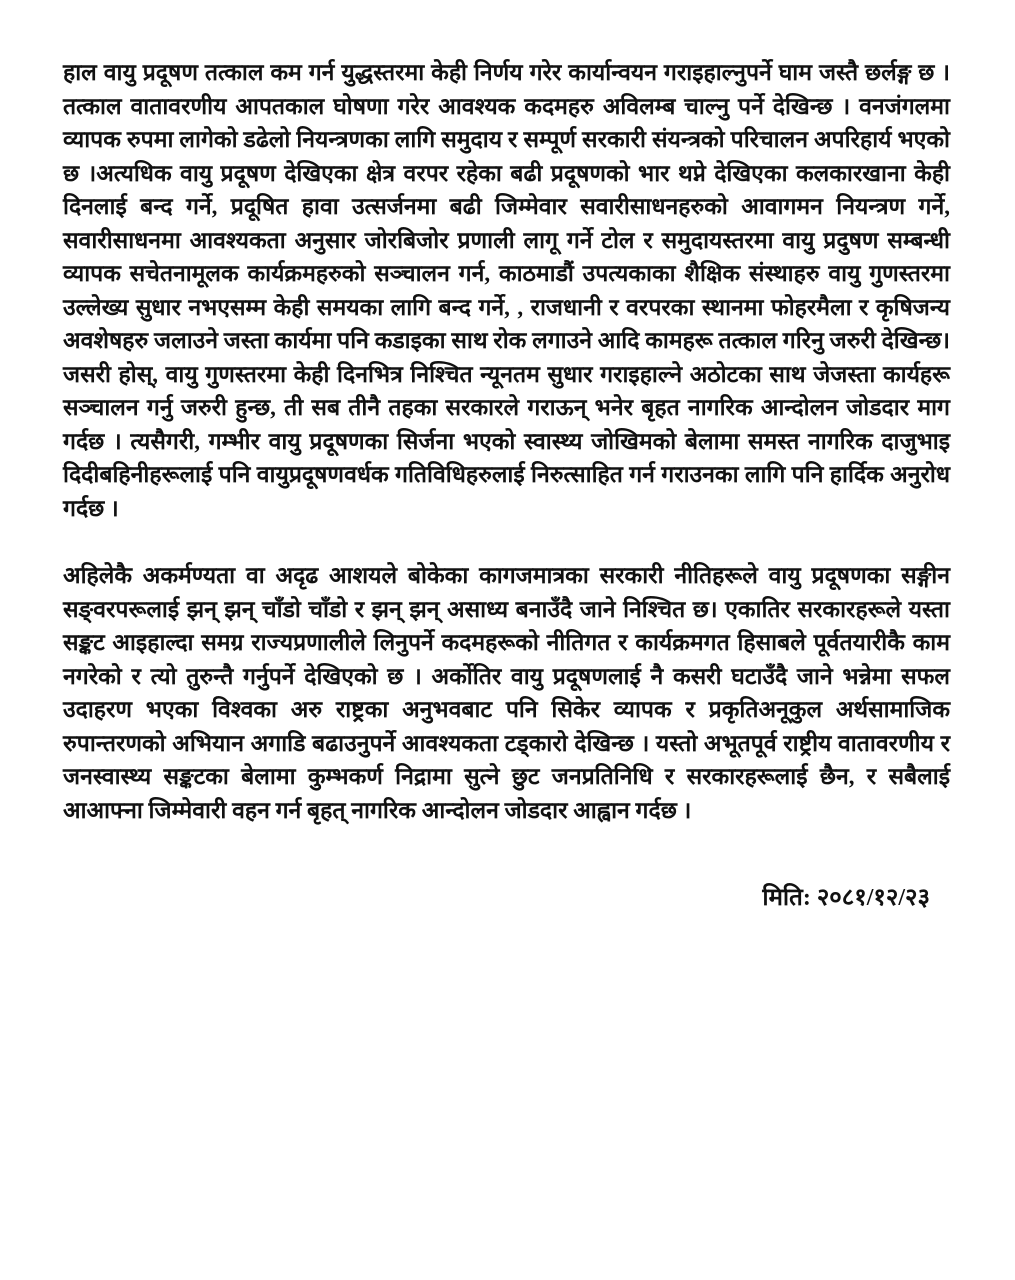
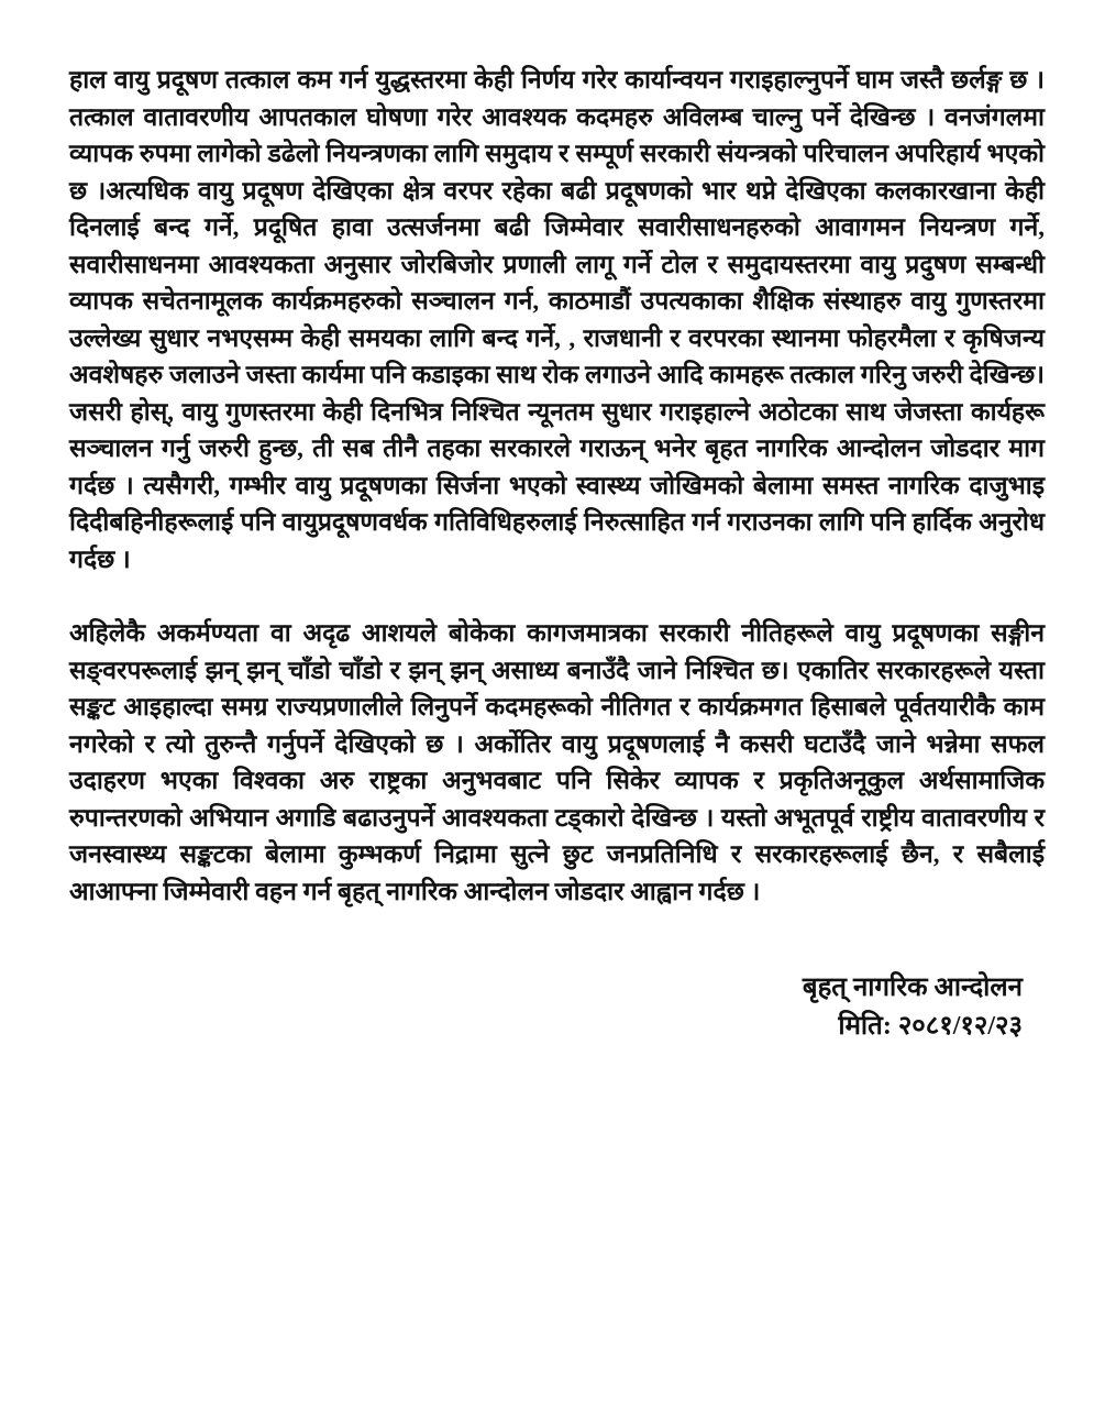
  हाल वायु प्रदूषण तत्काल कम गर्न युद्धस्तरमा केही निर्णय गरेर कार्यान्वयन गराइहाल्नुपर्ने घाम जस्तै छर्लङ्ग छ । तत्काल वातावरणीय आपतकाल घोषणा गरेर आवश्यक कदमहरु अविलम्ब चाल्नु पर्ने देखिन्छ । वनजंगलमा व्यापक रुपमा लागेको डढेलो नियन्त्रणका लागि समुदाय र सम्पूर्ण सरकारी संयन्त्रको परिचालन अपरिहार्य भएको छ ।अत्यधिक वायु प्रदूषण देखिएका क्षेत्र वरपर रहेका बढी प्रदूषणको भार थप्ने देखिएका कलकारखाना केही दिनलाई बन्द गर्ने, प्रदूषित हावा उत्सर्जनमा बढी जिम्मेवार सवारीसाधनहरुको आवागमन नियन्त्रण गर्ने, सवारीसाधनमा आवश्यकता अनुसार जोरबिजोर प्रणाली लागू गर्ने टोल र समुदायस्तरमा वायु प्रदुषण सम्बन्धी व्यापक सचेतनामूलक कार्यक्रमहरुको सञ्चालन गर्न, काठमाडौं उपत्यकाका शैक्षिक संस्थाहरु वायु गुणस्तरमा उल्लेख्य सुधार नभएसम्म केही समयका लागि बन्द गर्ने, , राजधानी र वरपरका स्थानमा फोहरमैला र कृषिजन्य अवशेषहरु जलाउने जस्ता कार्यमा पनि कडाइका साथ रोक लगाउने आदि कामहरू तत्काल गरिनु जरुरी देखिन्छ। जसरी होस्, वायु गुणस्तरमा केही दिनभित्र निश्चित न्यूनतम सुधार गराइहाल्ने अठोटका साथ जेजस्ता कार्यहरू सञ्चालन गर्नु जरुरी हुन्छ, ती सब तीनै तहका सरकारले गराऊन् भनेर बृहत नागरिक आन्दोलन जोडदार माग गर्दछ । त्यसैगरी, गम्भीर वायु प्रदूषणका सिर्जना भएको स्वास्थ्य जोखिमको बेलामा समस्त नागरिक दाजुभाइ दिदीबहिनीहरूलाई पनि वायुप्रदूषणवर्धक गतिविधिहरुलाई निरुत्साहित गर्न गराउनका लागि पनि हार्दिक अनुरोध गर्दछ ।
  अहिलेकै अकर्मण्यता वा अदृढ आशयले बोकेका कागजमात्रका सरकारी नीतिहरूले वायु प्रदूषणका सङ्गीन सङ्वरपरूलाई झन् झन् चाँडो चाँडो र झन् झन् असाध्य बनाउँदै जाने निश्चित छ। एकातिर सरकारहरूले यस्ता सङ्कट आइहाल्दा समग्र राज्यप्रणालीले लिनुपर्ने कदमहरूको नीतिगत र कार्यक्रमगत हिसाबले पूर्वतयारीकै काम नगरेको र त्यो तुरुन्तै गर्नुपर्ने देखिएको छ । अर्कोतिर वायु प्रदूषणलाई नै कसरी घटाउँदै जाने भन्नेमा सफल उदाहरण भएका विश्वका अरु राष्ट्रका अनुभवबाट पनि सिकेर व्यापक र प्रकृतिअनूकुल अर्थसामाजिक रुपान्तरणको अभियान अगाडि बढाउनुपर्ने आवश्यकता टड्कारो देखिन्छ । यस्तो अभूतपूर्व राष्ट्रीय वातावरणीय र जनस्वास्थ्य सङ्कटका बेलामा कुम्भकर्ण निद्रामा सुत्ने छुट जनप्रतिनिधि र सरकारहरूलाई छैन, र सबैलाई आआफ्ना जिम्मेवारी वहन गर्न बृहत् नागरिक आन्दोलन जोडदार आह्वान गर्दछ ।
+ बृहत् नागरिक आन्दोलन
  मिति: २०८१/१२/२३
